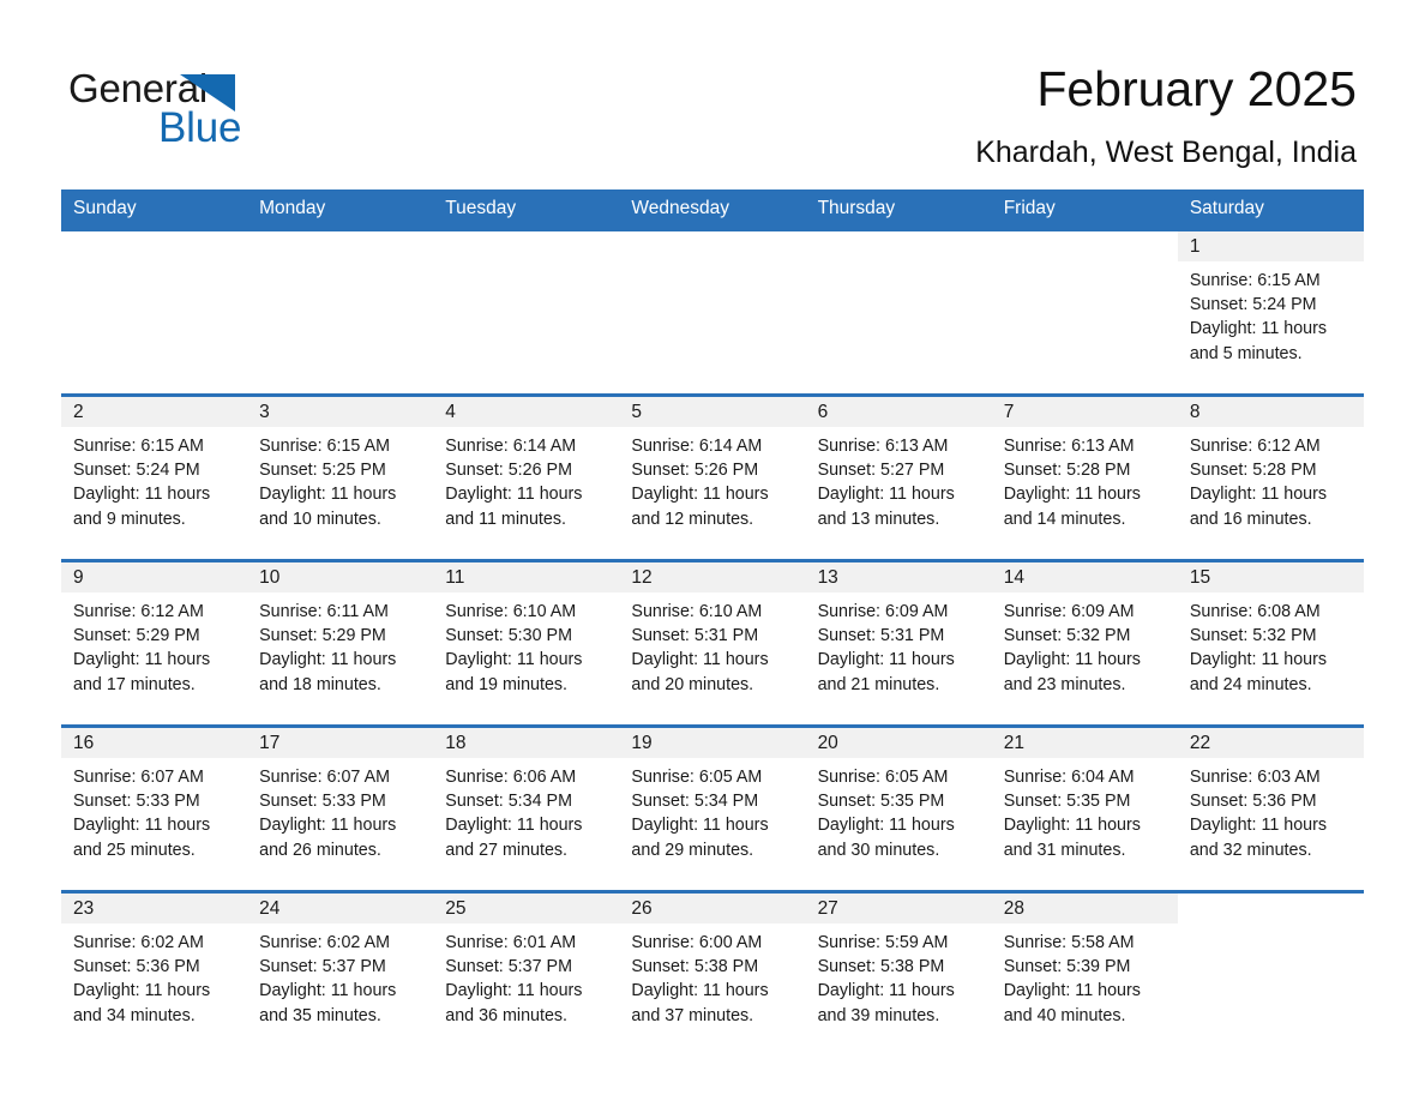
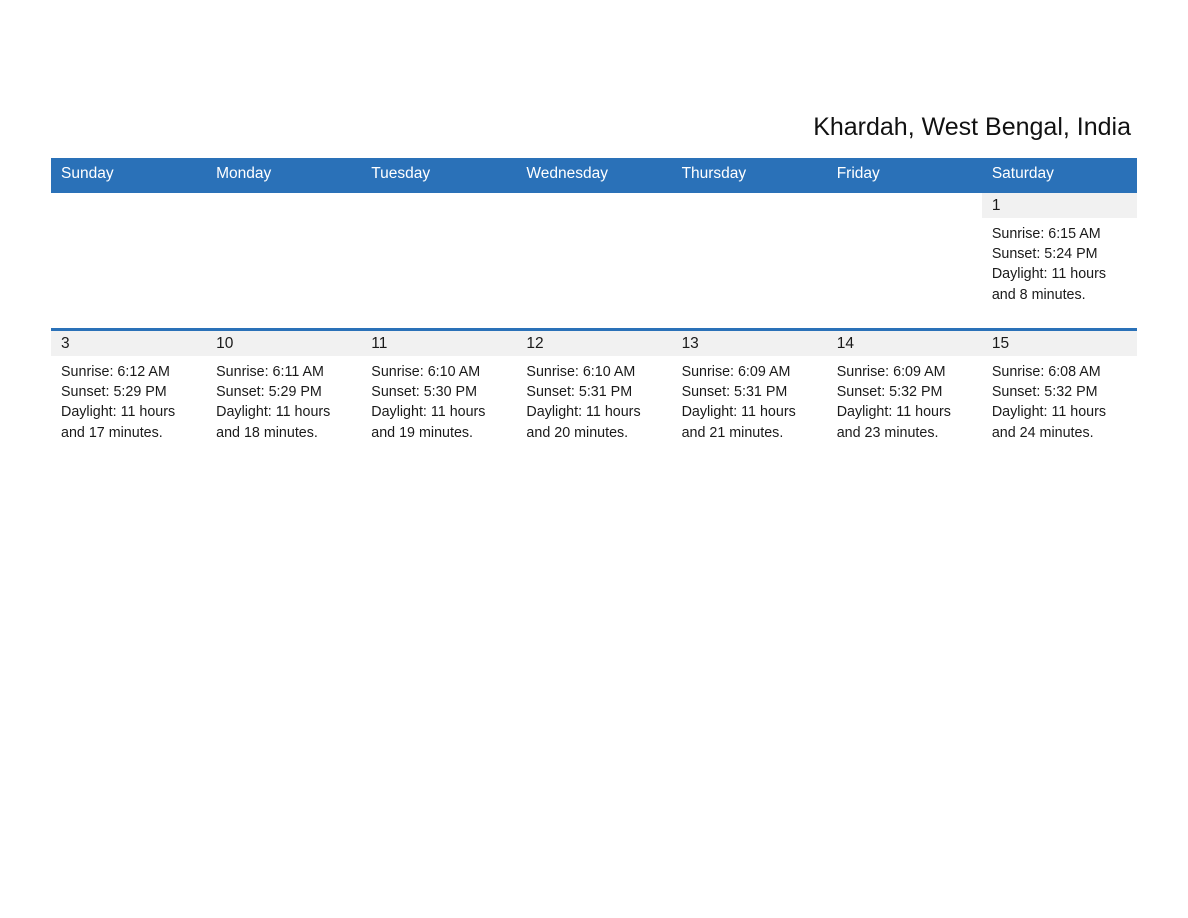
- General
- Blue
- February 2025
  Khardah, West Bengal, India
  Sunday	Monday	Tuesday	Wednesday	Thursday	Friday	Saturday
- 						1Sunrise: 6:15 AMSunset: 5:24 PMDaylight: 11 hoursand 5 minutes.
+ 						1Sunrise: 6:15 AMSunset: 5:24 PMDaylight: 11 hoursand 8 minutes.
- 2Sunrise: 6:15 AMSunset: 5:24 PMDaylight: 11 hoursand 9 minutes.	3Sunrise: 6:15 AMSunset: 5:25 PMDaylight: 11 hoursand 10 minutes.	4Sunrise: 6:14 AMSunset: 5:26 PMDaylight: 11 hoursand 11 minutes.	5Sunrise: 6:14 AMSunset: 5:26 PMDaylight: 11 hoursand 12 minutes.	6Sunrise: 6:13 AMSunset: 5:27 PMDaylight: 11 hoursand 13 minutes.	7Sunrise: 6:13 AMSunset: 5:28 PMDaylight: 11 hoursand 14 minutes.	8Sunrise: 6:12 AMSunset: 5:28 PMDaylight: 11 hoursand 16 minutes.
- 9Sunrise: 6:12 AMSunset: 5:29 PMDaylight: 11 hoursand 17 minutes.	10Sunrise: 6:11 AMSunset: 5:29 PMDaylight: 11 hoursand 18 minutes.	11Sunrise: 6:10 AMSunset: 5:30 PMDaylight: 11 hoursand 19 minutes.	12Sunrise: 6:10 AMSunset: 5:31 PMDaylight: 11 hoursand 20 minutes.	13Sunrise: 6:09 AMSunset: 5:31 PMDaylight: 11 hoursand 21 minutes.	14Sunrise: 6:09 AMSunset: 5:32 PMDaylight: 11 hoursand 23 minutes.	15Sunrise: 6:08 AMSunset: 5:32 PMDaylight: 11 hoursand 24 minutes.
+ 3Sunrise: 6:12 AMSunset: 5:29 PMDaylight: 11 hoursand 17 minutes.	10Sunrise: 6:11 AMSunset: 5:29 PMDaylight: 11 hoursand 18 minutes.	11Sunrise: 6:10 AMSunset: 5:30 PMDaylight: 11 hoursand 19 minutes.	12Sunrise: 6:10 AMSunset: 5:31 PMDaylight: 11 hoursand 20 minutes.	13Sunrise: 6:09 AMSunset: 5:31 PMDaylight: 11 hoursand 21 minutes.	14Sunrise: 6:09 AMSunset: 5:32 PMDaylight: 11 hoursand 23 minutes.	15Sunrise: 6:08 AMSunset: 5:32 PMDaylight: 11 hoursand 24 minutes.
- 16Sunrise: 6:07 AMSunset: 5:33 PMDaylight: 11 hoursand 25 minutes.	17Sunrise: 6:07 AMSunset: 5:33 PMDaylight: 11 hoursand 26 minutes.	18Sunrise: 6:06 AMSunset: 5:34 PMDaylight: 11 hoursand 27 minutes.	19Sunrise: 6:05 AMSunset: 5:34 PMDaylight: 11 hoursand 29 minutes.	20Sunrise: 6:05 AMSunset: 5:35 PMDaylight: 11 hoursand 30 minutes.	21Sunrise: 6:04 AMSunset: 5:35 PMDaylight: 11 hoursand 31 minutes.	22Sunrise: 6:03 AMSunset: 5:36 PMDaylight: 11 hoursand 32 minutes.
- 23Sunrise: 6:02 AMSunset: 5:36 PMDaylight: 11 hoursand 34 minutes.	24Sunrise: 6:02 AMSunset: 5:37 PMDaylight: 11 hoursand 35 minutes.	25Sunrise: 6:01 AMSunset: 5:37 PMDaylight: 11 hoursand 36 minutes.	26Sunrise: 6:00 AMSunset: 5:38 PMDaylight: 11 hoursand 37 minutes.	27Sunrise: 5:59 AMSunset: 5:38 PMDaylight: 11 hoursand 39 minutes.	28Sunrise: 5:58 AMSunset: 5:39 PMDaylight: 11 hoursand 40 minutes.
